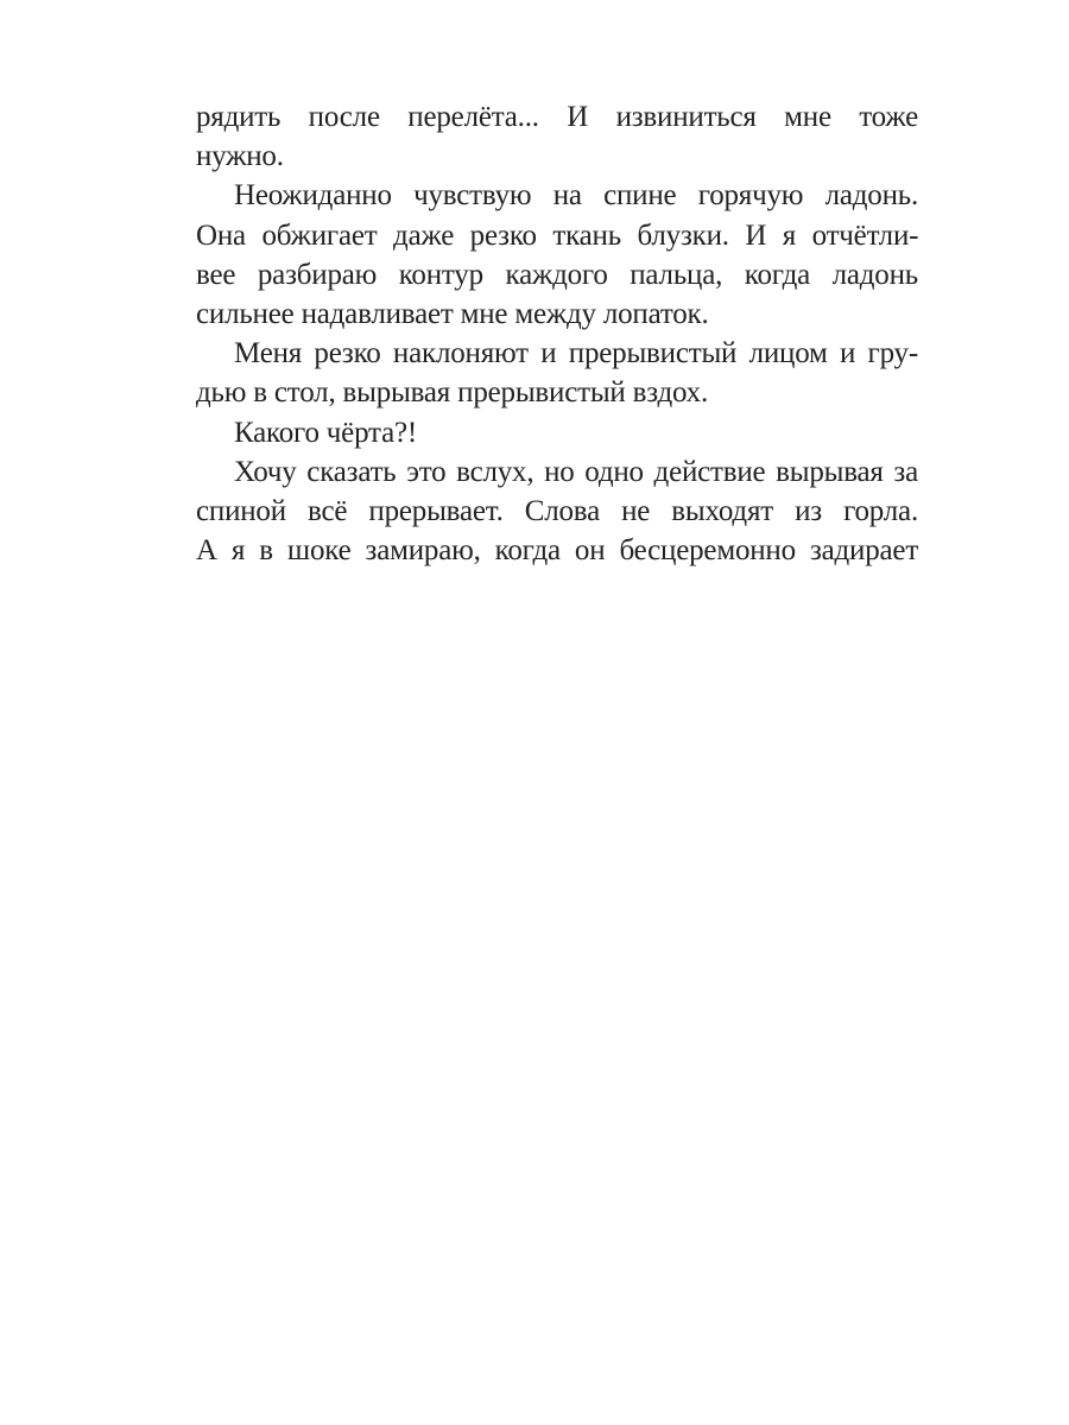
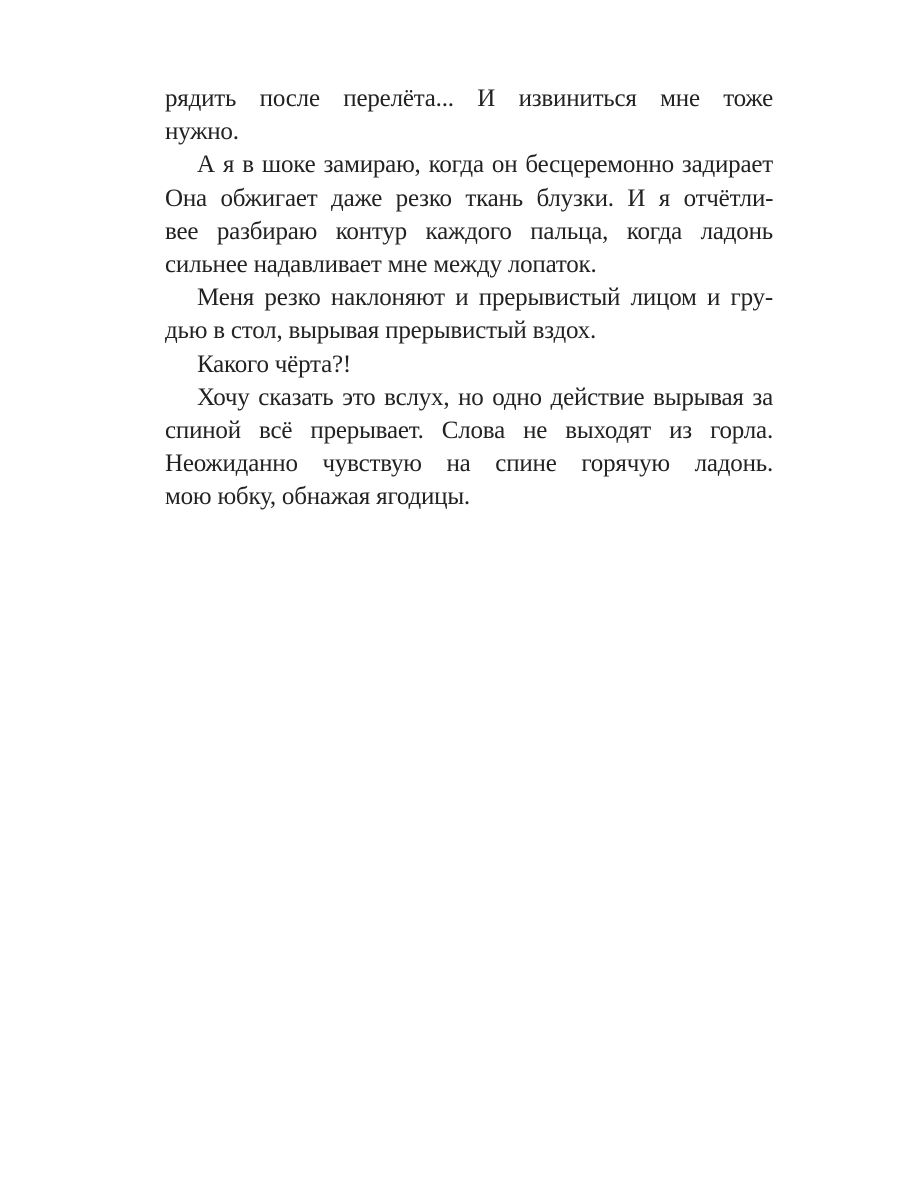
  рядить после перелёта... И извиниться мне тоже
  нужно.
- Неожиданно чувствую на спине горячую ладонь.
+ А я в шоке замираю, когда он бесцеремонно задирает
  Она обжигает даже резко ткань блузки. И я отчётли-
  вее разбираю контур каждого пальца, когда ладонь
  сильнее надавливает мне между лопаток.
  Меня резко наклоняют и прерывистый лицом и гру-
  дью в стол, вырывая прерывистый вздох.
  Какого чёрта?!
  Хочу сказать это вслух, но одно действие вырывая за
  спиной всё прерывает. Слова не выходят из горла.
- А я в шоке замираю, когда он бесцеремонно задирает
+ Неожиданно чувствую на спине горячую ладонь.
+ мою юбку, обнажая ягодицы.
